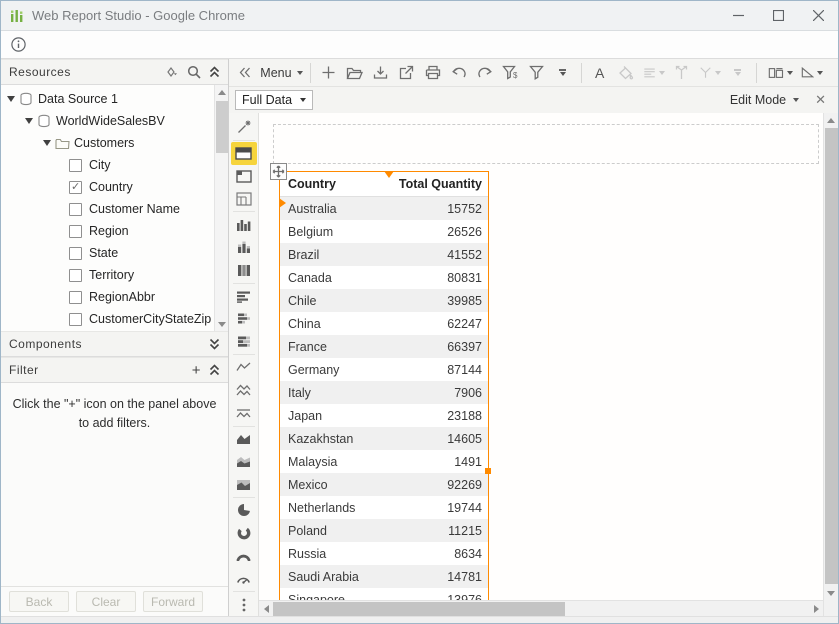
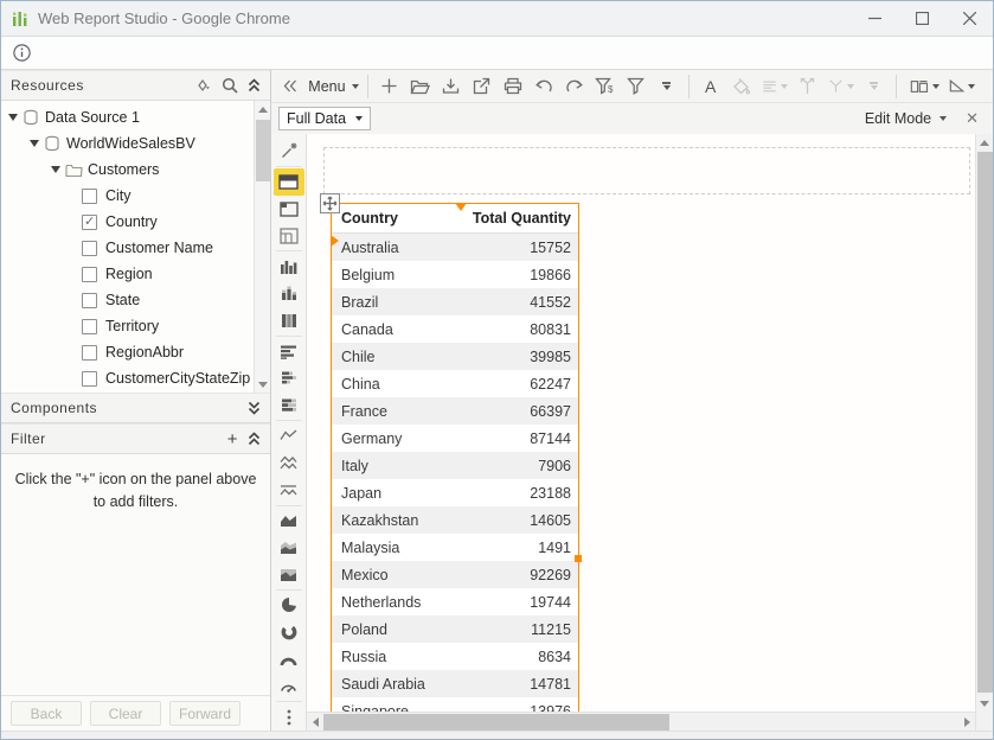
  Web Report Studio - Google Chrome
  Resources
  Data Source 1
  WorldWideSalesBV
  Customers
  City
  Country
  Customer Name
  Region
  State
  Territory
  RegionAbbr
  CustomerCityStateZip
  Components
  Filter
  +
  Click the "+" icon on the panel above
  to add filters.
  Back
  Clear
  Forward
  Menu
  $
  A
  Full Data
  Edit Mode
  ✕
  Country
  Total Quantity
  Australia
  15752
  Belgium
- 26526
+ 19866
  Brazil
  41552
  Canada
  80831
  Chile
  39985
  China
  62247
  France
  66397
  Germany
  87144
  Italy
  7906
  Japan
  23188
  Kazakhstan
  14605
  Malaysia
  1491
  Mexico
  92269
  Netherlands
  19744
  Poland
  11215
  Russia
  8634
  Saudi Arabia
  14781
